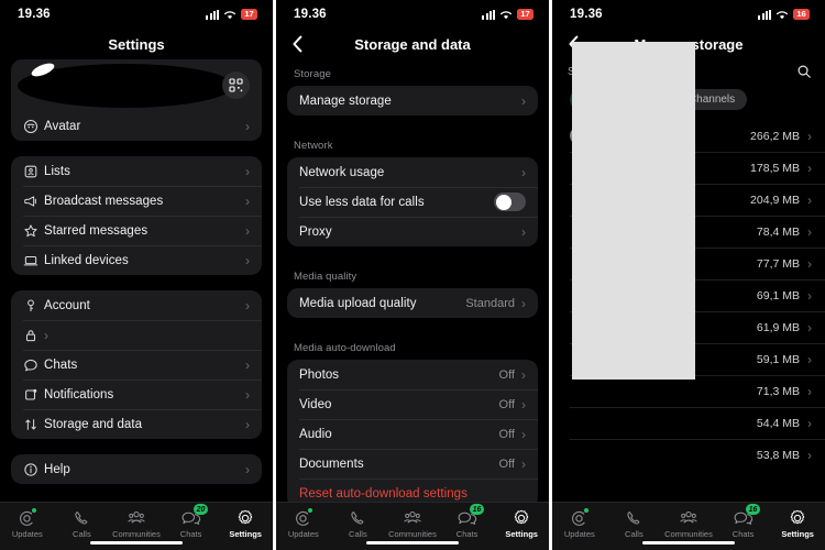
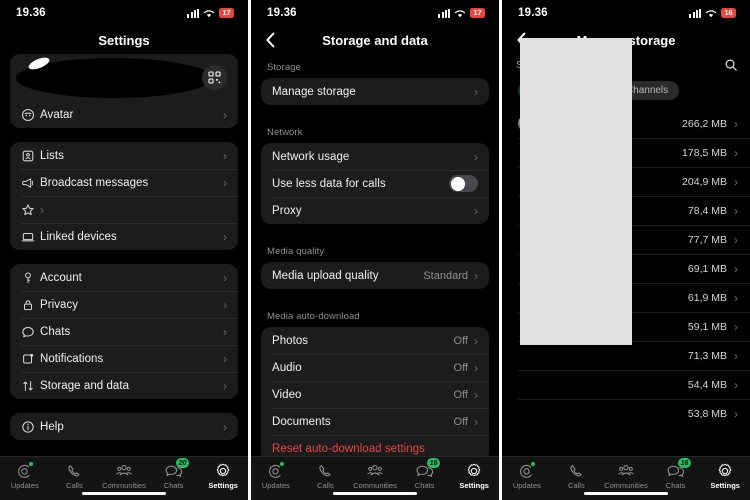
  19.36
  17
  Settings
  Avatar
  ›
  Lists
  ›
  Broadcast messages
  ›
- Starred messages
  ›
  Linked devices
  ›
  Account
  ›
+ Privacy
  ›
  Chats
  ›
  Notifications
  ›
  Storage and data
  ›
  Help
  ›
  Updates
  Calls
  Communities
  Chats
  Settings
  19.36
  17
  Storage and data
  Storage
  Manage storage
  ›
  Network
  Network usage
  ›
  Use less data for calls
  Proxy
  ›
  Media quality
  Media upload quality
  Standard
  ›
  Media auto-download
  Photos
  Off
  ›
- Video
+ Audio
  Off
  ›
- Audio
+ Video
  Off
  ›
  Documents
  Off
  ›
  Reset auto-download settings
  Updates
  Calls
  Communities
  Chats
  Settings
  19.36
  16
  hannels
  266,2 MB
  ›
  178,5 MB
  ›
  204,9 MB
  ›
  78,4 MB
  ›
  77,7 MB
  ›
  69,1 MB
  ›
  61,9 MB
  ›
  59,1 MB
  ›
  71,3 MB
  ›
  54,4 MB
  ›
  53,8 MB
  ›
  Updates
  Calls
  Communities
  Chats
  Settings
